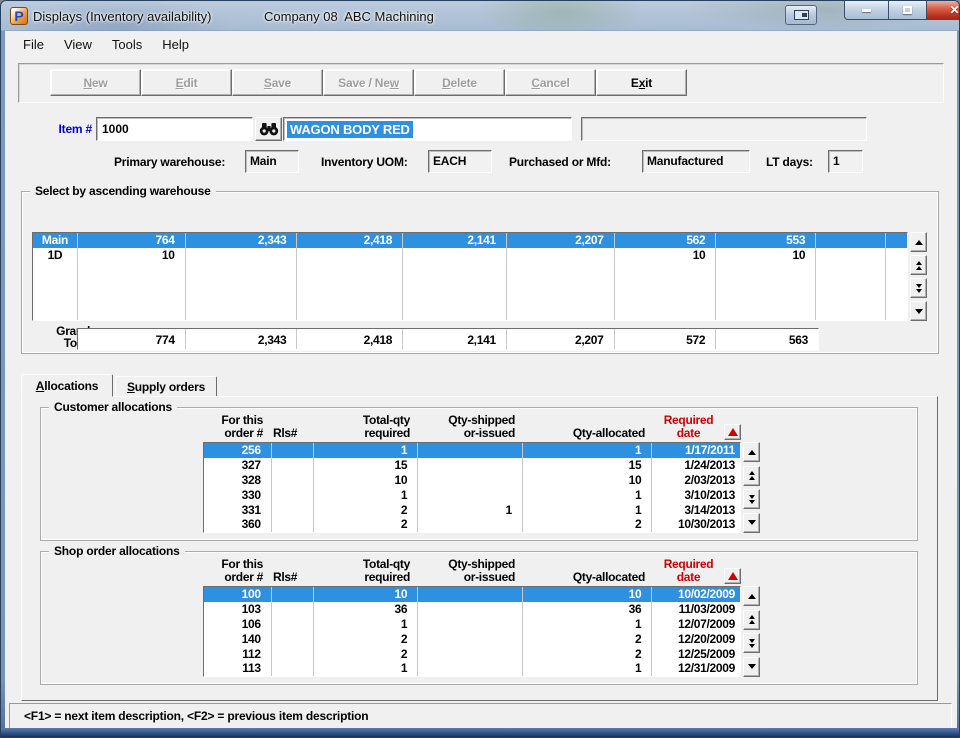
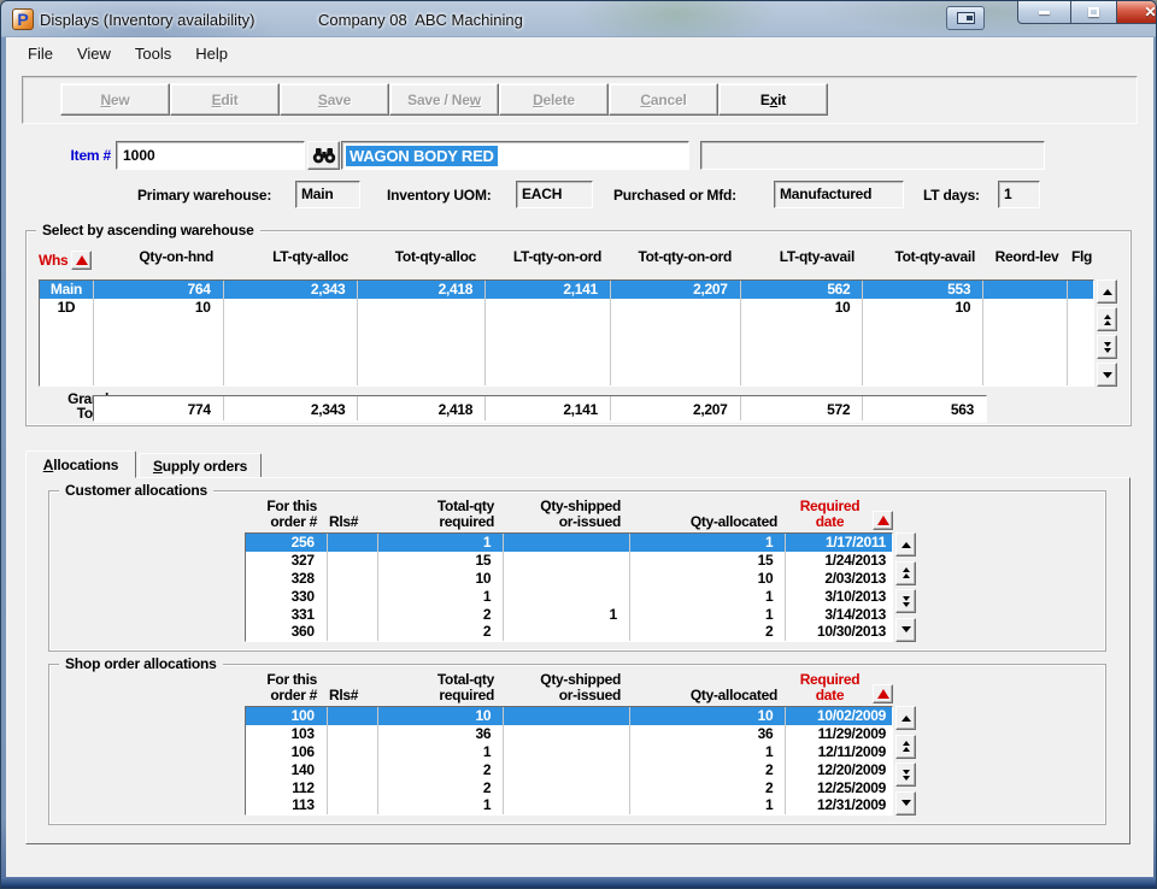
  P
  Displays (Inventory availability)
  Company 08 ABC Machining
  ✕
  File
  View
  Tools
  Help
  New
  Edit
  Save
  Save / New
  Delete
  Cancel
  Exit
  Item #
  1000
  WAGON BODY RED
  Primary warehouse:
  Main
  Inventory UOM:
  EACH
  Purchased or Mfd:
  Manufactured
  LT days:
  1
  Select by ascending warehouse
+ Whs
+ Qty-on-hnd
+ LT-qty-alloc
+ Tot-qty-alloc
+ LT-qty-on-ord
+ Tot-qty-on-ord
+ LT-qty-avail
+ Tot-qty-avail
+ Reord-lev
+ Flg
  Main
  764
  2,343
  2,418
  2,141
  2,207
  562
  553
  1D
  10
  10
  10
  774
  2,343
  2,418
  2,141
  2,207
  572
  563
  Allocations
  Supply orders
  Customer allocations
  For this
  order #
  Rls#
  Total-qty
  required
  Qty-shipped
  or-issued
  Qty-allocated
  Required
  date
  256
  1
  1
  1/17/2011
  327
  15
  15
  1/24/2013
  328
  10
  10
  2/03/2013
  330
  1
  1
  3/10/2013
  331
  2
  1
  1
  3/14/2013
  360
  2
  2
  10/30/2013
  Shop order allocations
  For this
  order #
  Rls#
  Total-qty
  required
  Qty-shipped
  or-issued
  Qty-allocated
  Required
  date
  100
  10
  10
  10/02/2009
  103
  36
  36
- 11/03/2009
+ 11/29/2009
  106
  1
  1
- 12/07/2009
+ 12/11/2009
  140
  2
  2
  12/20/2009
  112
  2
  2
  12/25/2009
  113
  1
  1
  12/31/2009
- <F1> = next item description, <F2> = previous item description
